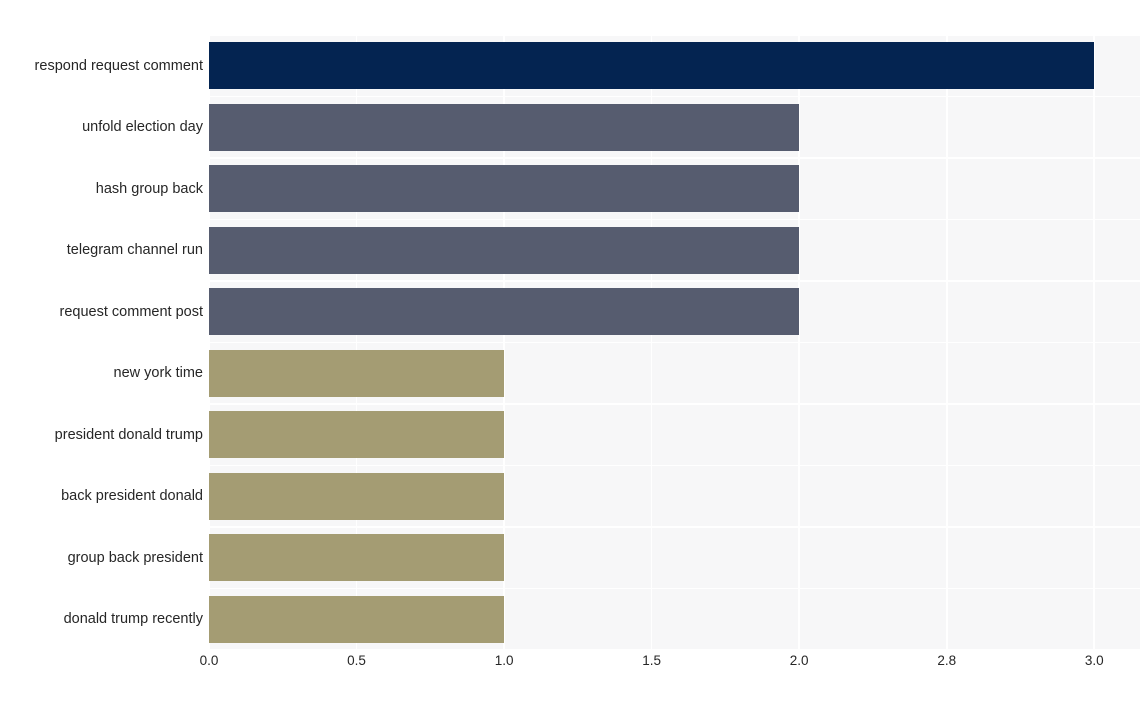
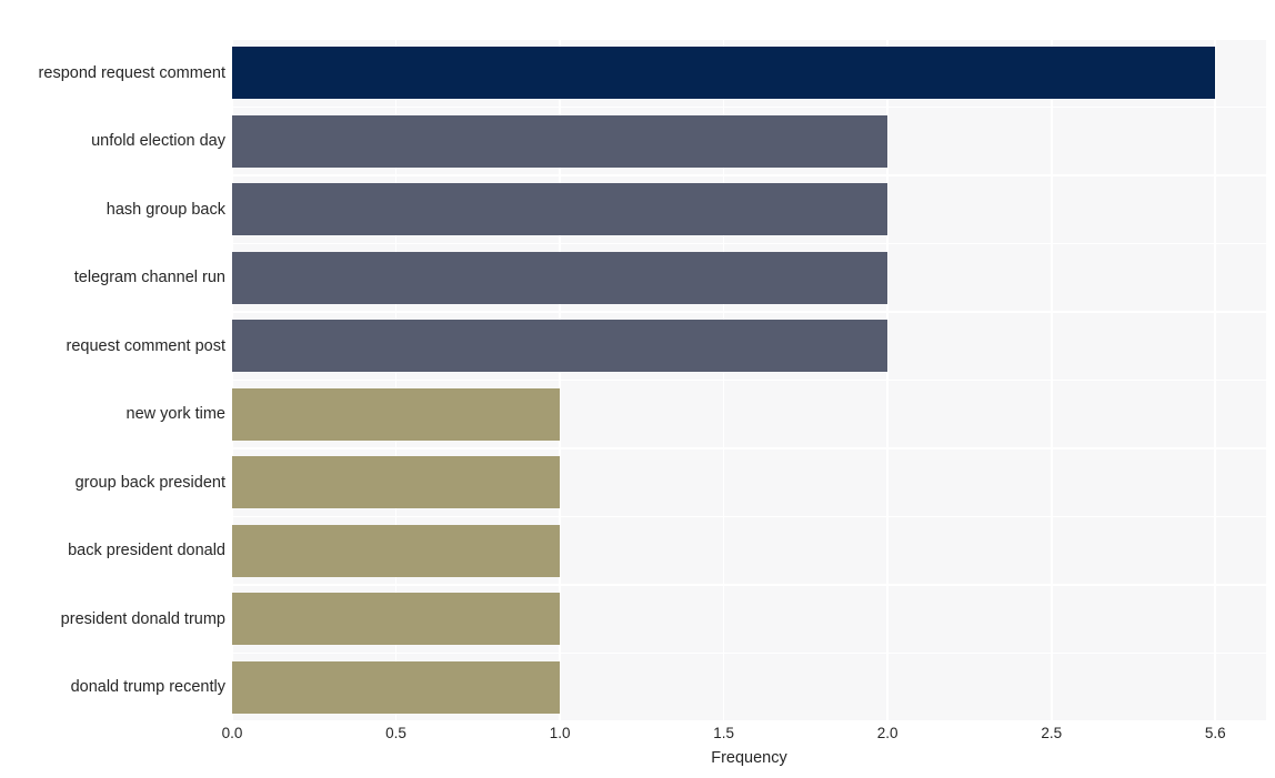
  respond request comment
  unfold election day
  hash group back
  telegram channel run
  request comment post
  new york time
- president donald trump
+ group back president
  back president donald
- group back president
+ president donald trump
  donald trump recently
  0.0
  0.5
  1.0
  1.5
  2.0
- 2.8
+ 2.5
- 3.0
+ 5.6
+ Frequency
